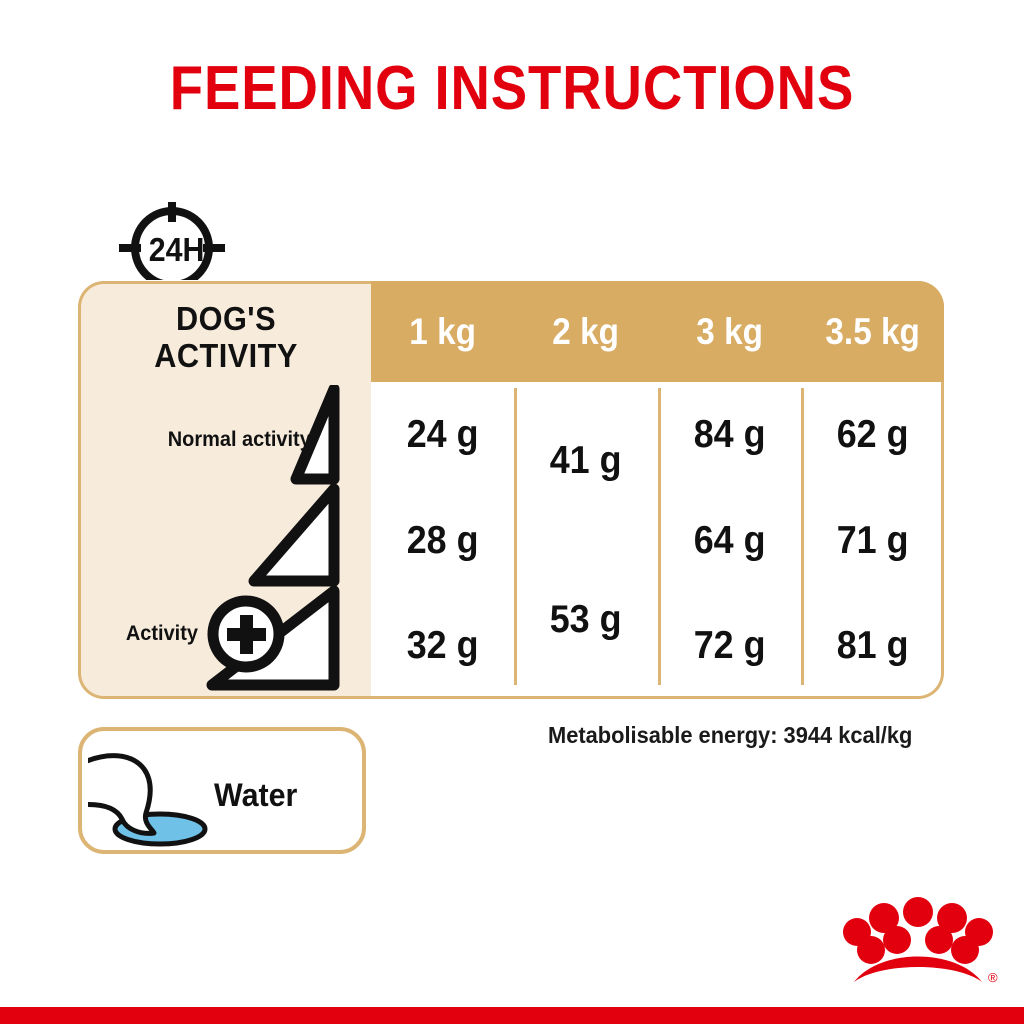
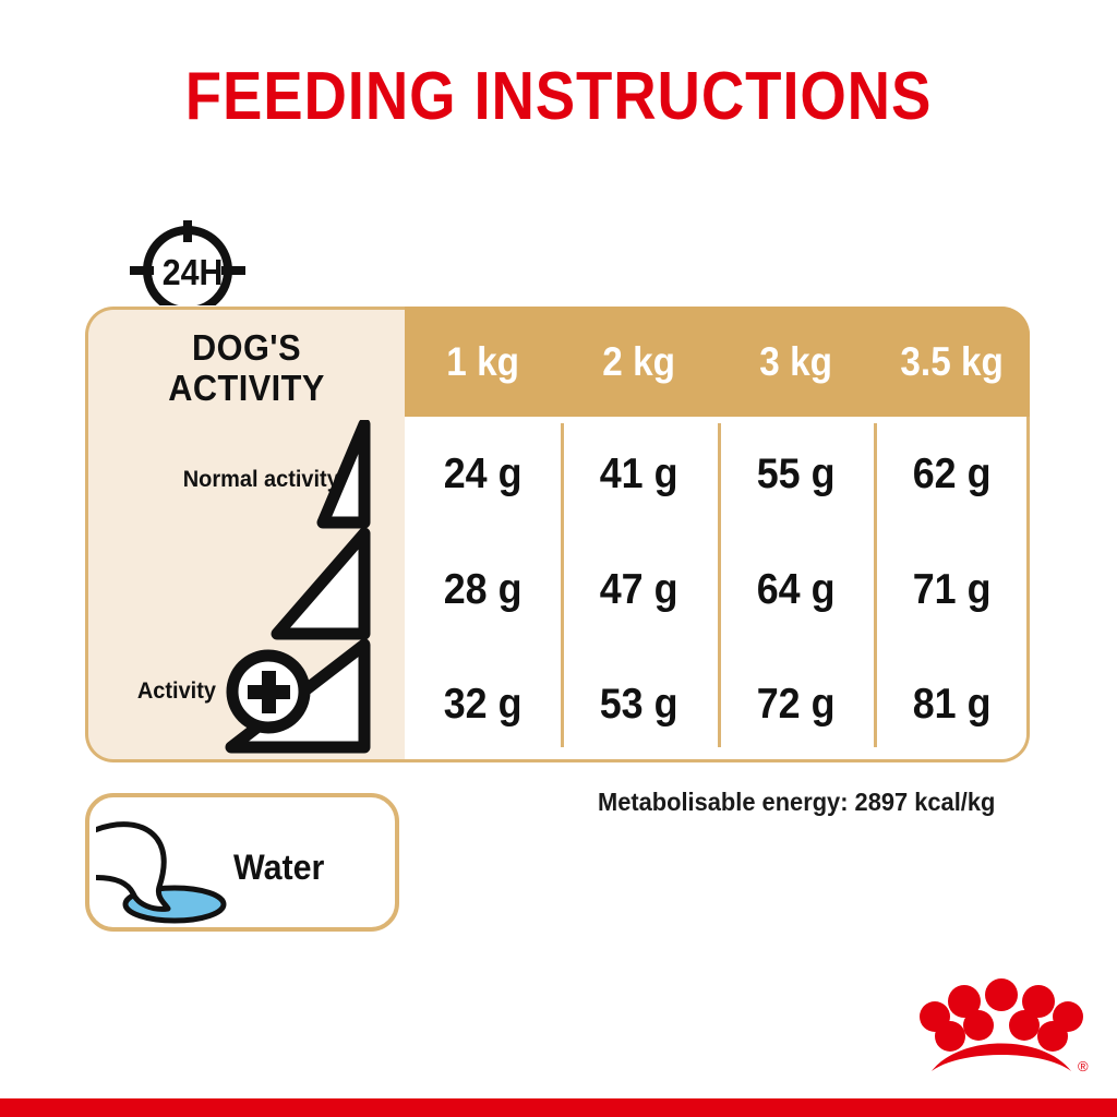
  FEEDING INSTRUCTIONS
  24H
  1 kg
  2 kg
  3 kg
  3.5 kg
  DOG'S
  ACTIVITY
  Normal activity
  Activity
  24 g
  28 g
  32 g
  41 g
+ 47 g
  53 g
- 84 g
+ 55 g
  64 g
  72 g
  62 g
  71 g
  81 g
- Metabolisable energy: 3944 kcal/kg
+ Metabolisable energy: 2897 kcal/kg
  Water
  ®
